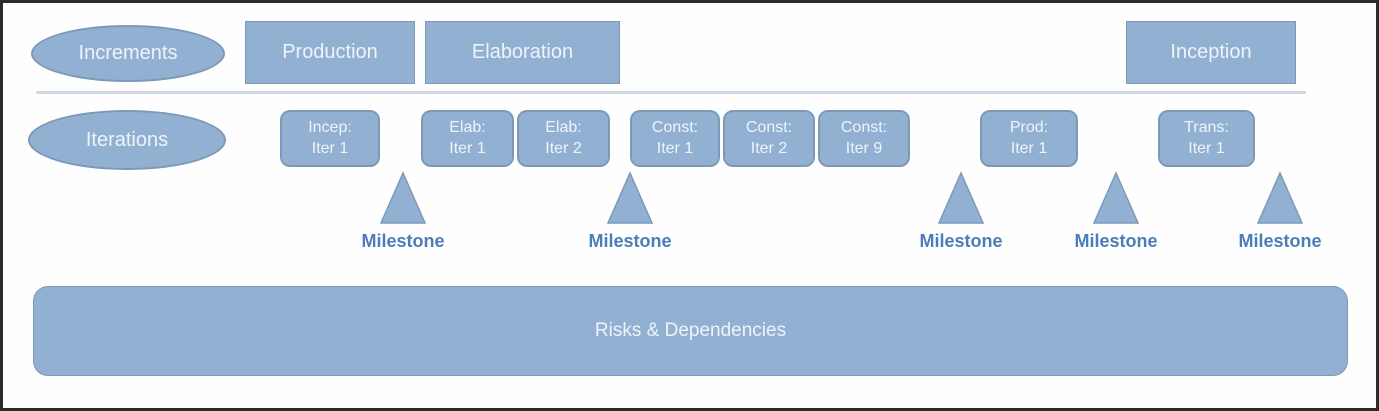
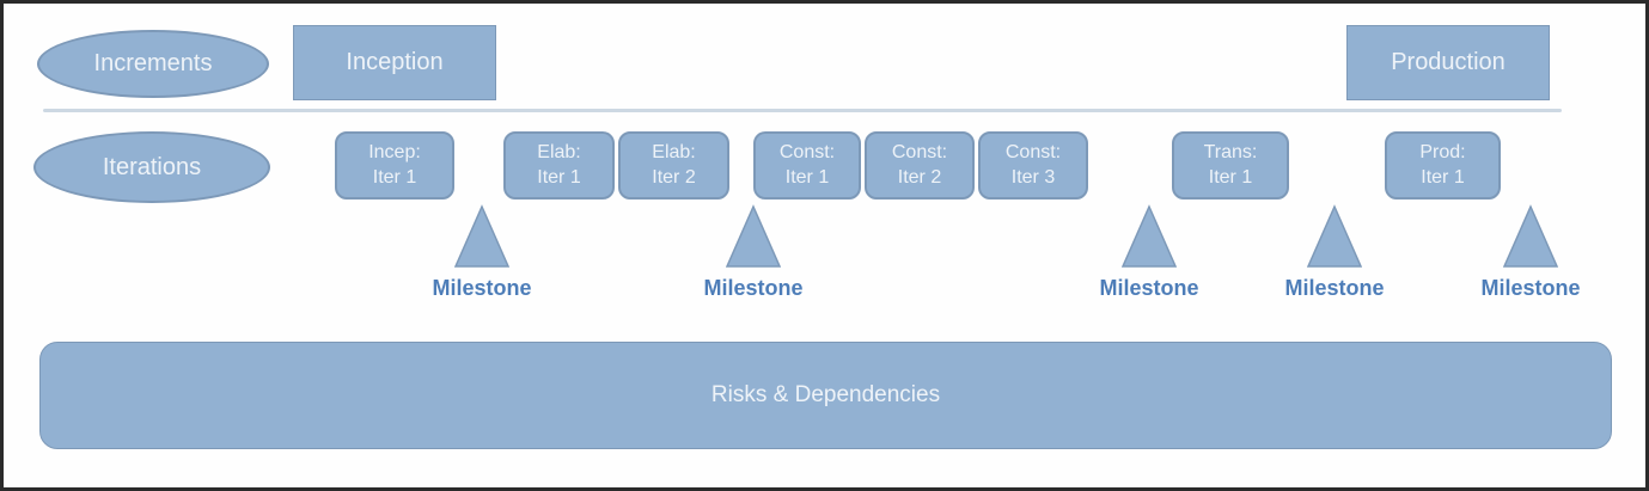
  Increments
- Production
+ Inception
- Elaboration
- Inception
+ Production
  Iterations
  Incep:
  Iter 1
  Elab:
  Iter 1
  Elab:
  Iter 2
  Const:
  Iter 1
  Const:
  Iter 2
  Const:
- Iter 9
+ Iter 3
- Prod:
+ Trans:
  Iter 1
- Trans:
+ Prod:
  Iter 1
  Milestone
  Milestone
  Milestone
  Milestone
  Milestone
  Risks & Dependencies
